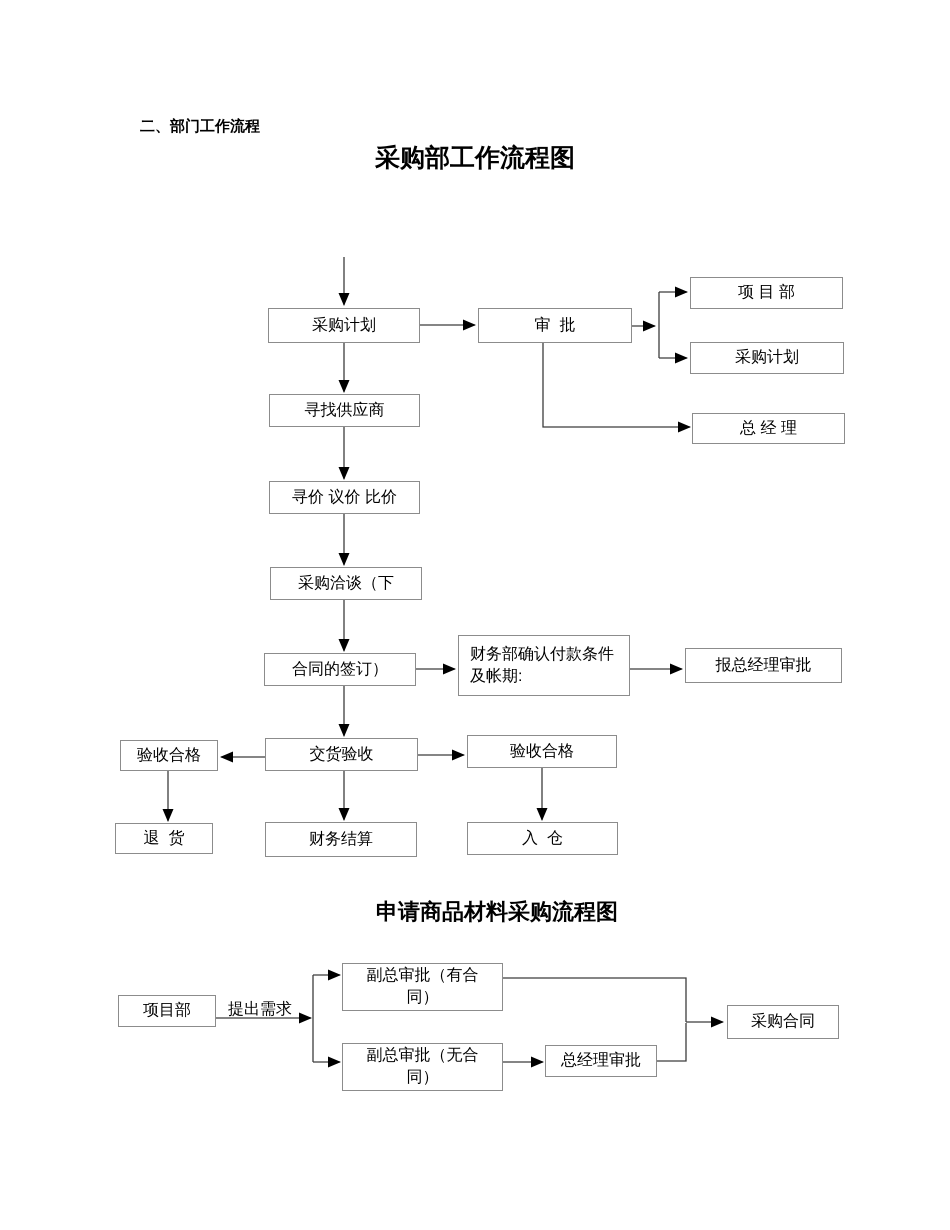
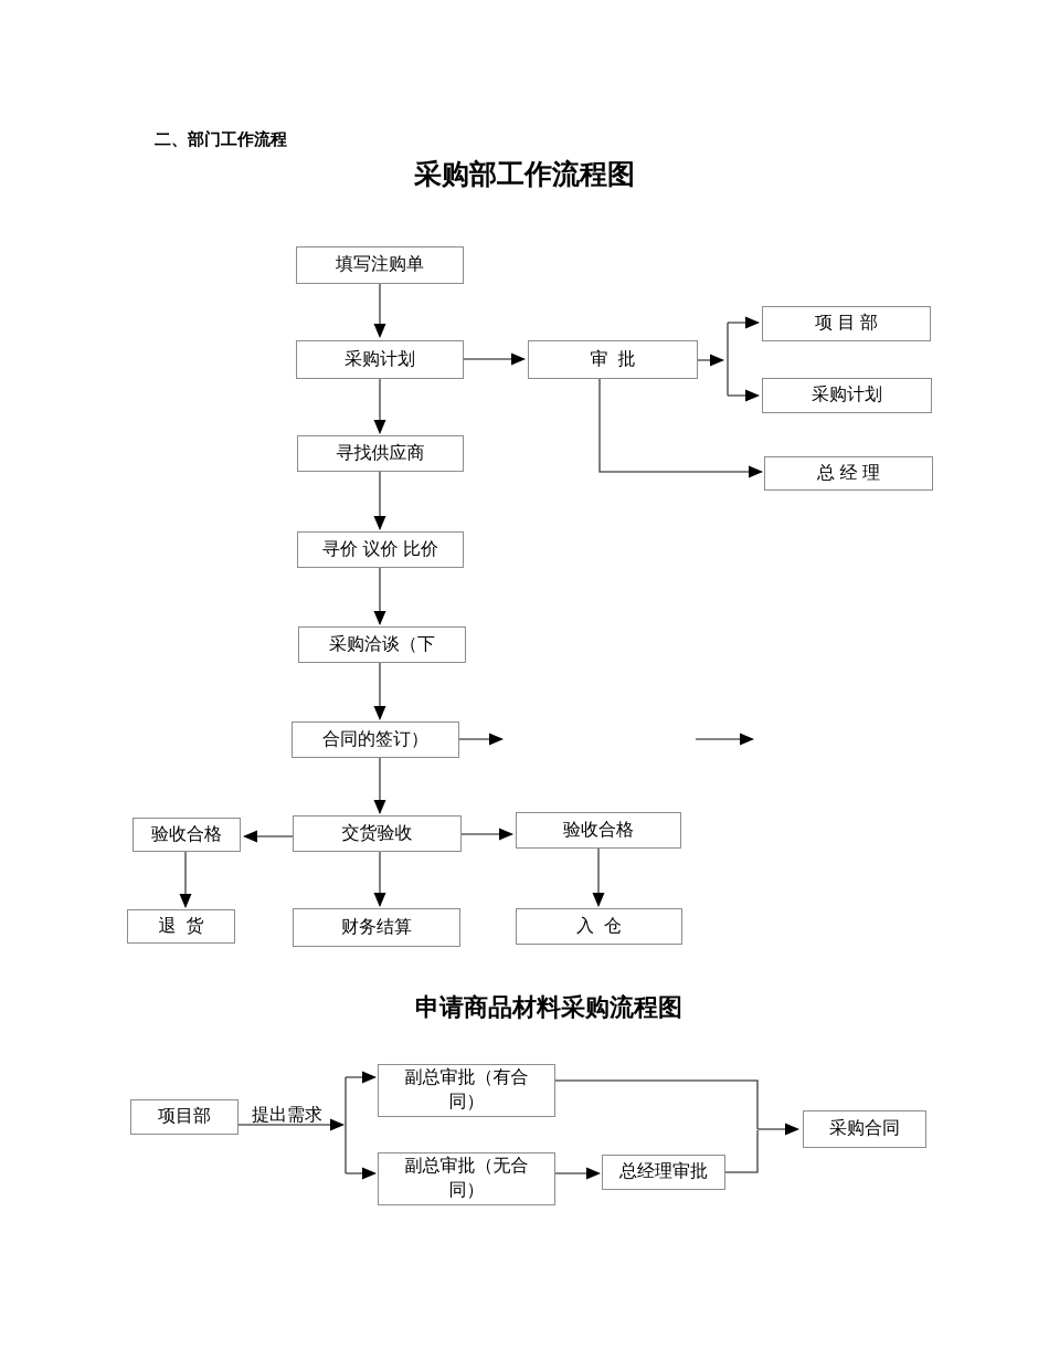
  二、部门工作流程
  采购部工作流程图
  申请商品材料采购流程图
+ 填写注购单
  采购计划
  审 批
  项 目 部
  采购计划
  总 经 理
  寻找供应商
  寻价 议价 比价
  采购洽谈（下
  合同的签订）
- 财务部确认付款条件及帐期:
- 报总经理审批
  验收合格
  交货验收
  验收合格
  退 货
  财务结算
  入 仓
  项目部
  提出需求
  副总审批（有合同）
  副总审批（无合同）
  总经理审批
  采购合同
